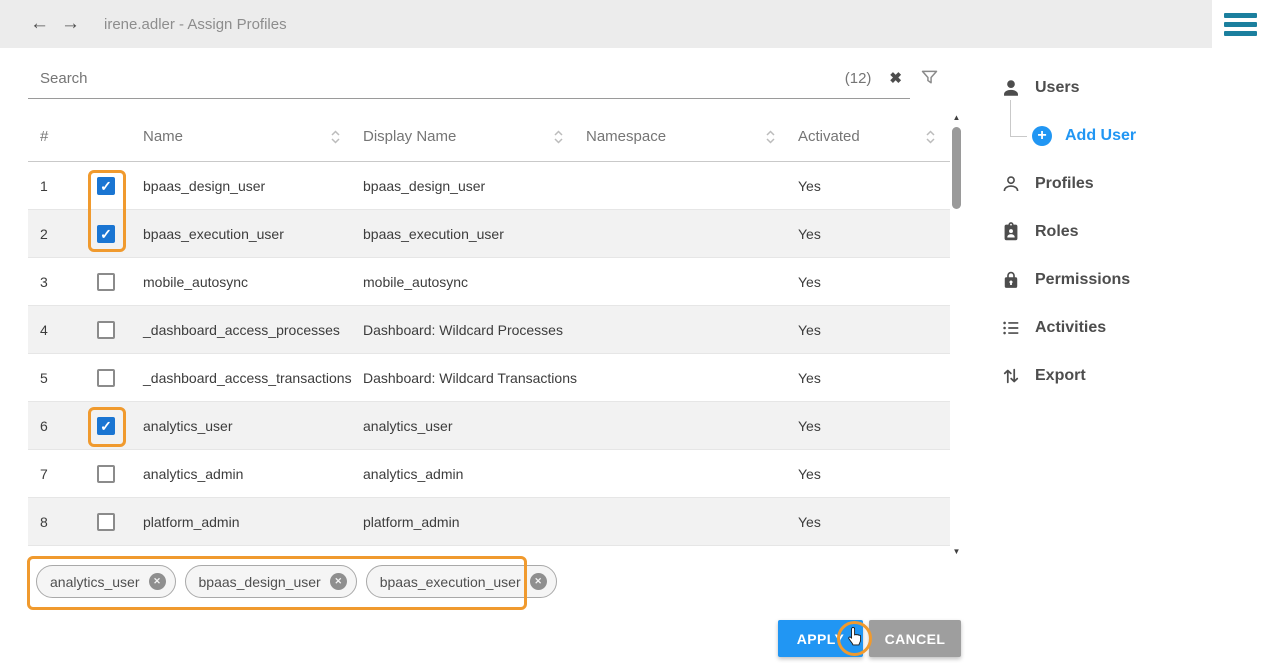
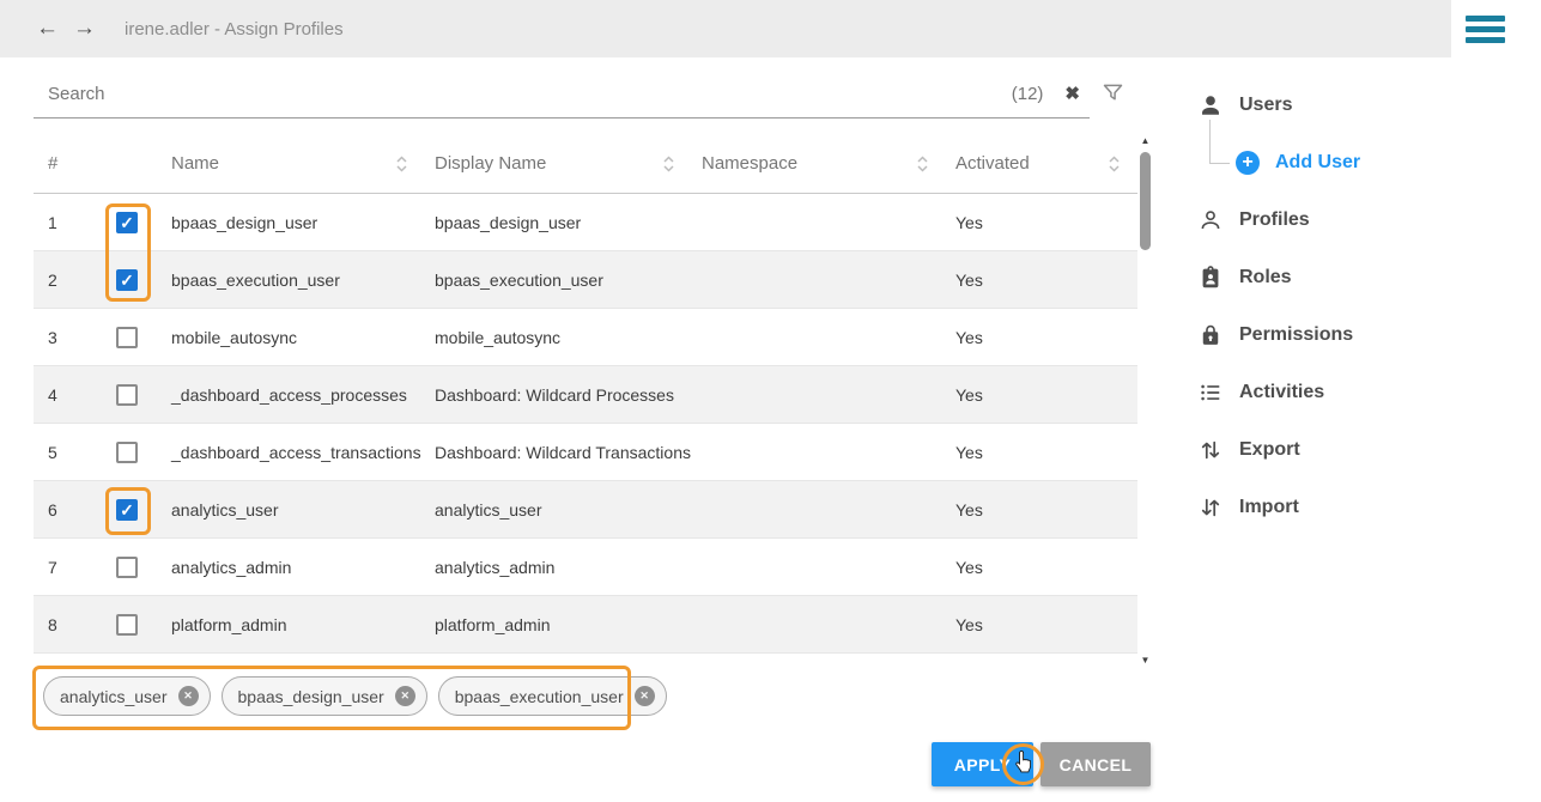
  ←
  →
  irene.adler - Assign Profiles
  Search
  (12)
  ✖
  #
  Name
  Display Name
  Namespace
  Activated
  1
  bpaas_design_user
  bpaas_design_user
  Yes
  2
  bpaas_execution_user
  bpaas_execution_user
  Yes
  3
  mobile_autosync
  mobile_autosync
  Yes
  4
  _dashboard_access_processes
  Dashboard: Wildcard Processes
  Yes
  5
  _dashboard_access_transactions
  Dashboard: Wildcard Transactions
  Yes
  6
  analytics_user
  analytics_user
  Yes
  7
  analytics_admin
  analytics_admin
  Yes
  8
  platform_admin
  platform_admin
  Yes
  ▲
  ▼
  analytics_user
  bpaas_design_user
  bpaas_execution_user
  APPLY
  CANCEL
  Users
  Add User
  Profiles
  Roles
  Permissions
  Activities
  Export
+ Import
